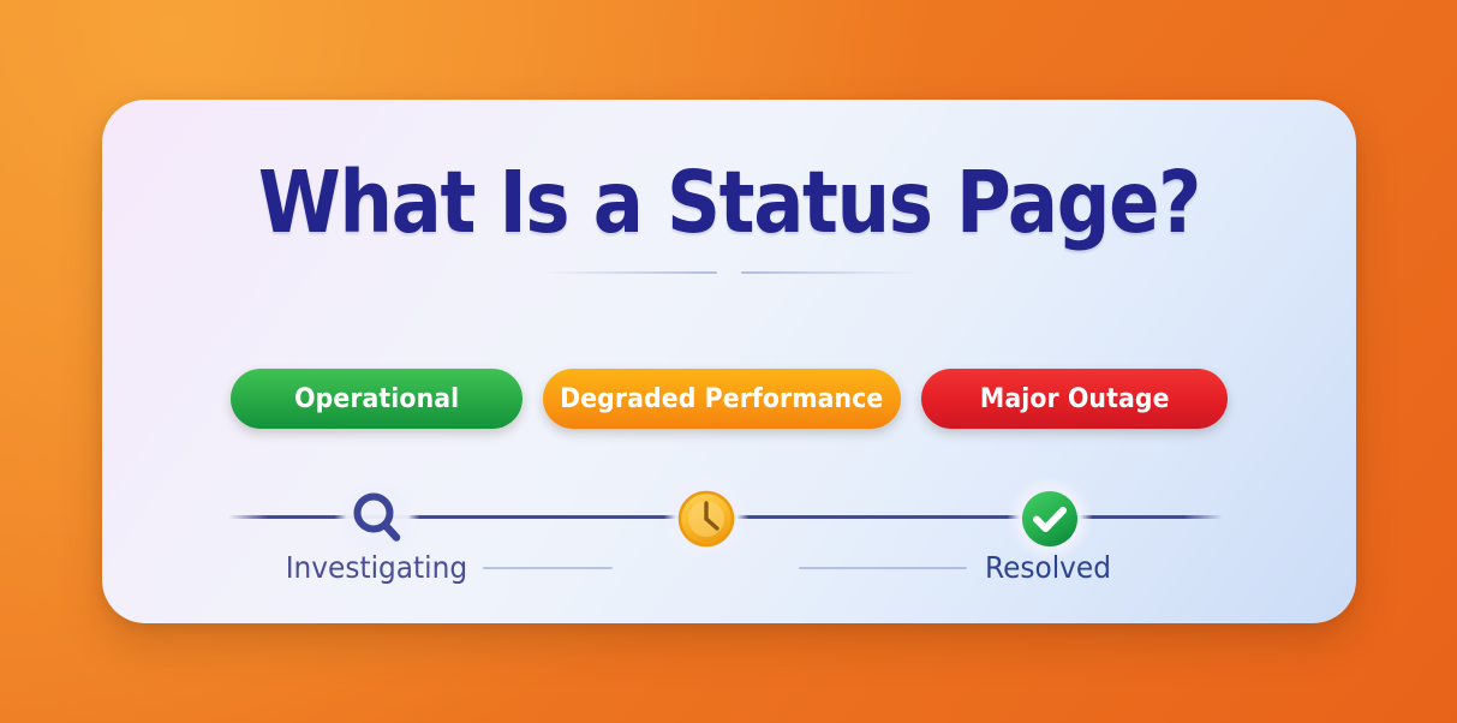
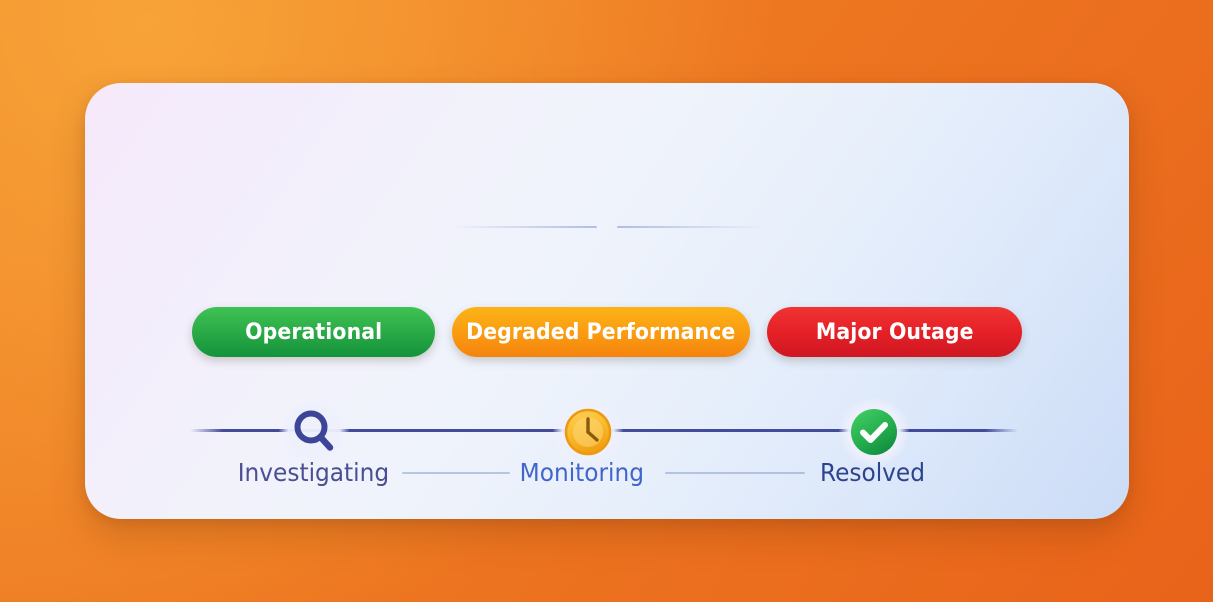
- What Is a Status Page?
  Operational
  Degraded Performance
  Major Outage
  Investigating
+ Monitoring
  Resolved
